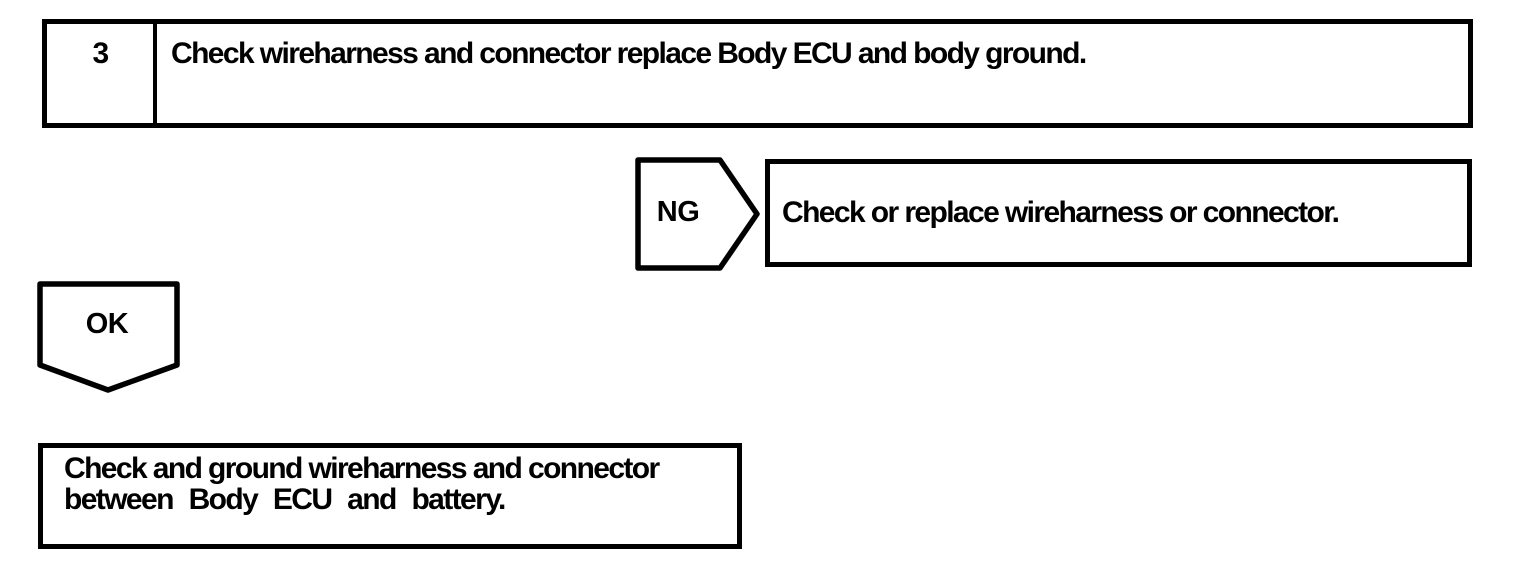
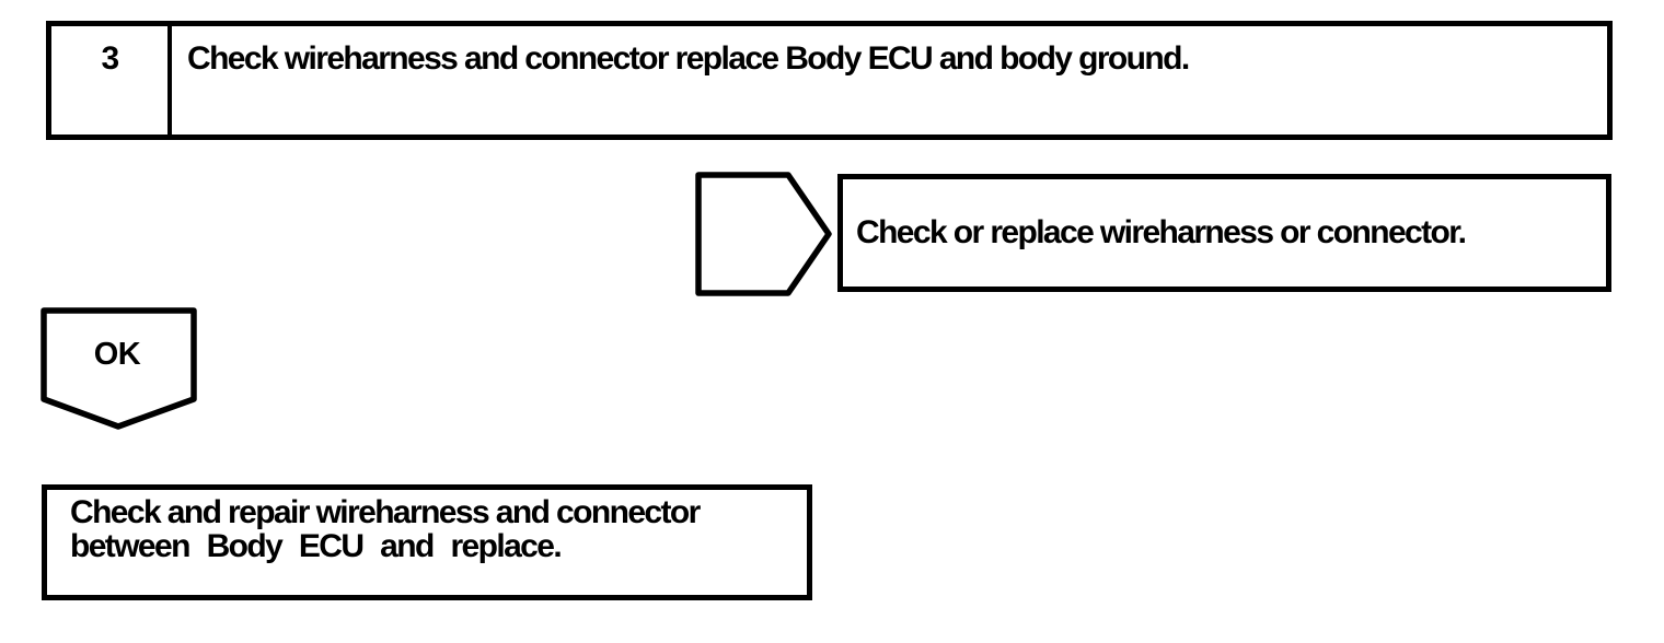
  3
  Check wireharness and connector replace Body ECU and body ground.
- NG
  Check or replace wireharness or connector.
  OK
- Check and ground wireharness and connector
+ Check and repair wireharness and connector
- between Body ECU and battery.
+ between Body ECU and replace.
